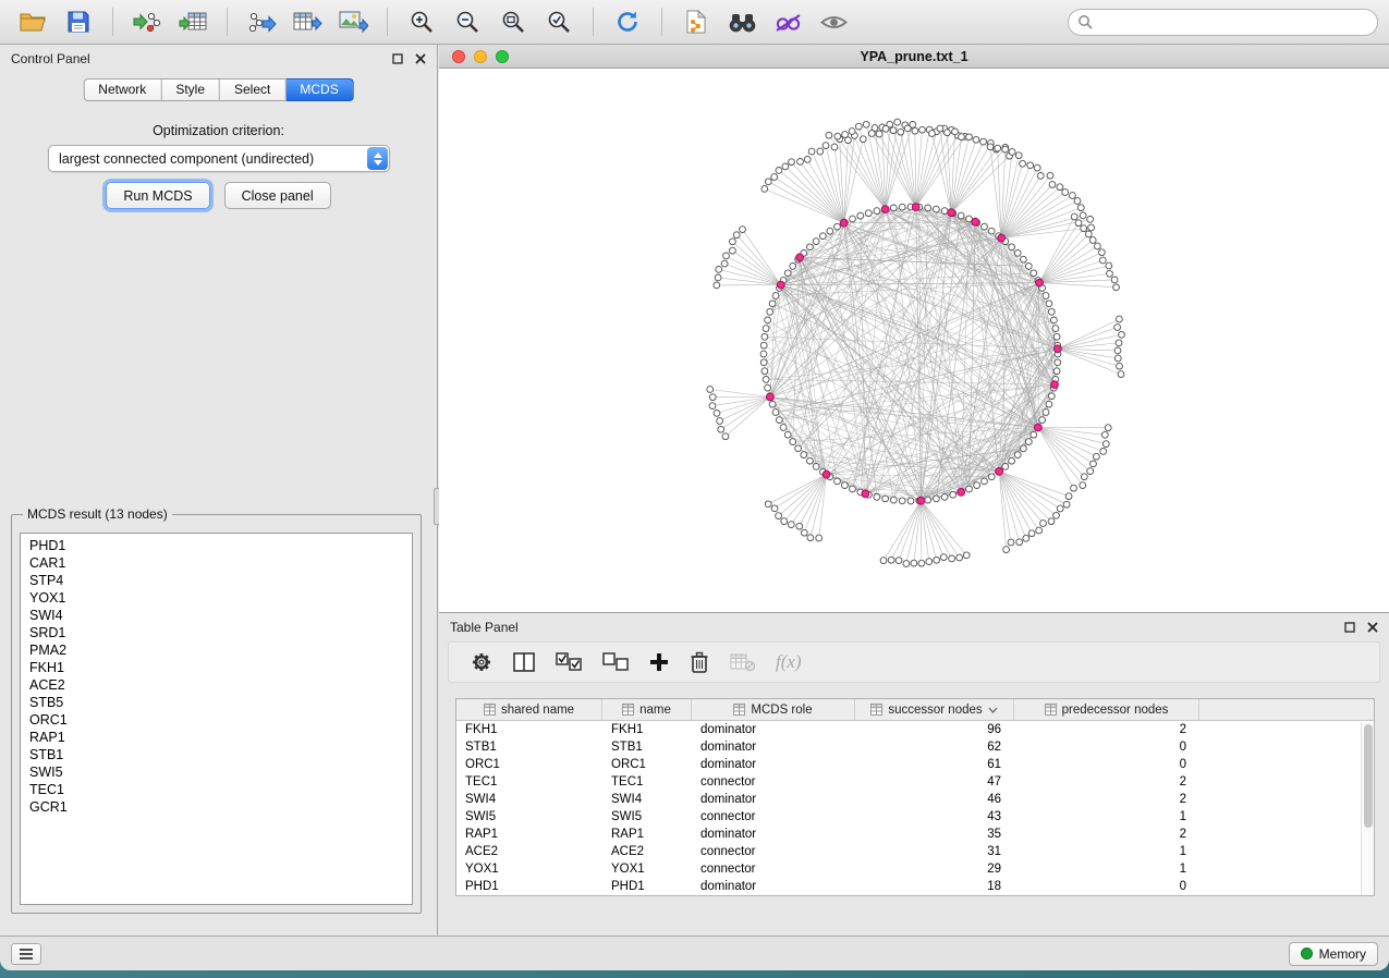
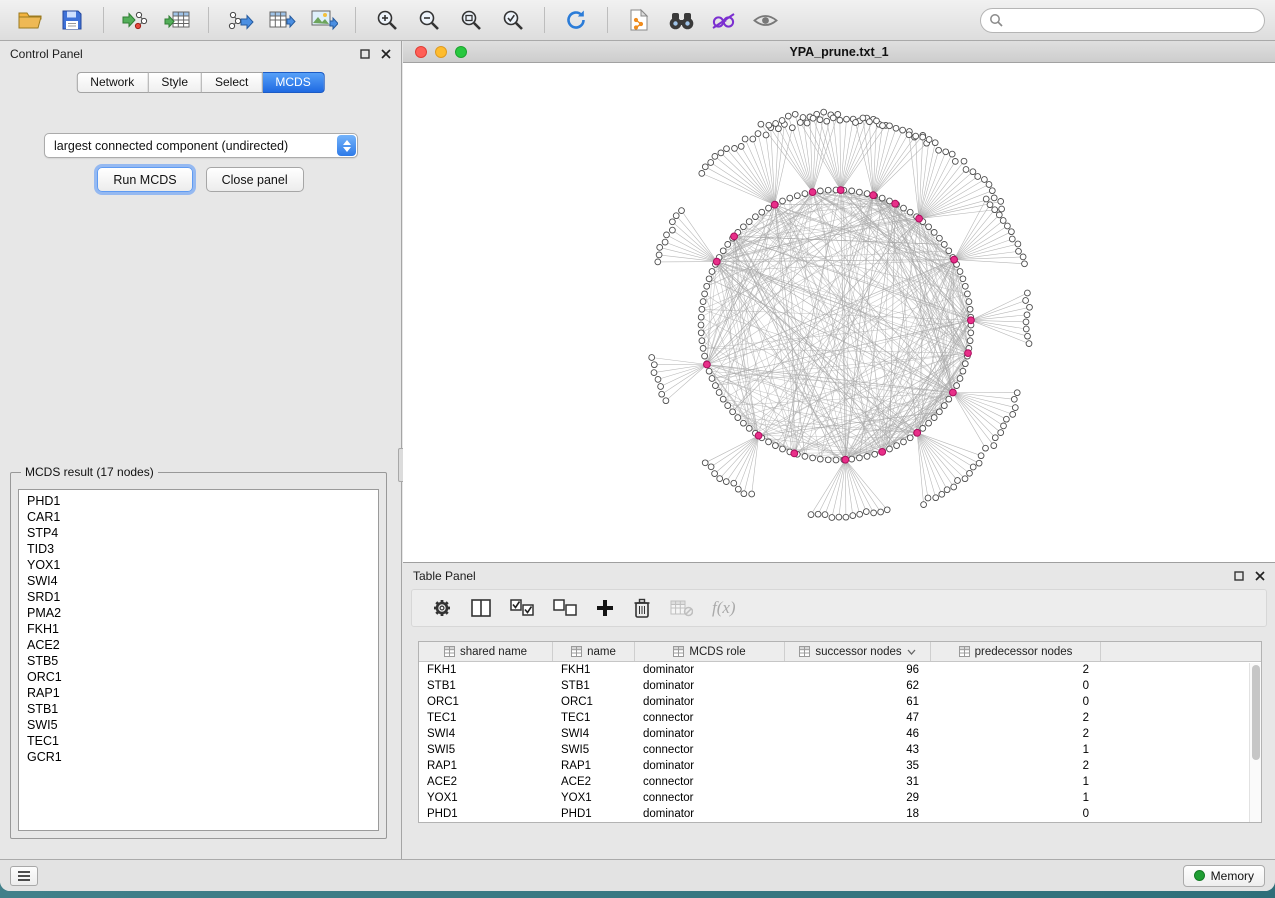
  Control Panel
  Network
  Style
  Select
  MCDS
- Optimization criterion:
  largest connected component (undirected)
  Run MCDS
  Close panel
- MCDS result (13 nodes)
+ MCDS result (17 nodes)
  PHD1
  CAR1
  STP4
+ TID3
  YOX1
  SWI4
  SRD1
  PMA2
  FKH1
  ACE2
  STB5
  ORC1
  RAP1
  STB1
  SWI5
  TEC1
  GCR1
  YPA_prune.txt_1
  Table Panel
  f(x)
  shared name
  name
  MCDS role
  successor nodes
  predecessor nodes
  FKH1
  FKH1
  dominator
  96
  2
  STB1
  STB1
  dominator
  62
  0
  ORC1
  ORC1
  dominator
  61
  0
  TEC1
  TEC1
  connector
  47
  2
  SWI4
  SWI4
  dominator
  46
  2
  SWI5
  SWI5
  connector
  43
  1
  RAP1
  RAP1
  dominator
  35
  2
  ACE2
  ACE2
  connector
  31
  1
  YOX1
  YOX1
  connector
  29
  1
  PHD1
  PHD1
  dominator
  18
  0
  Memory
